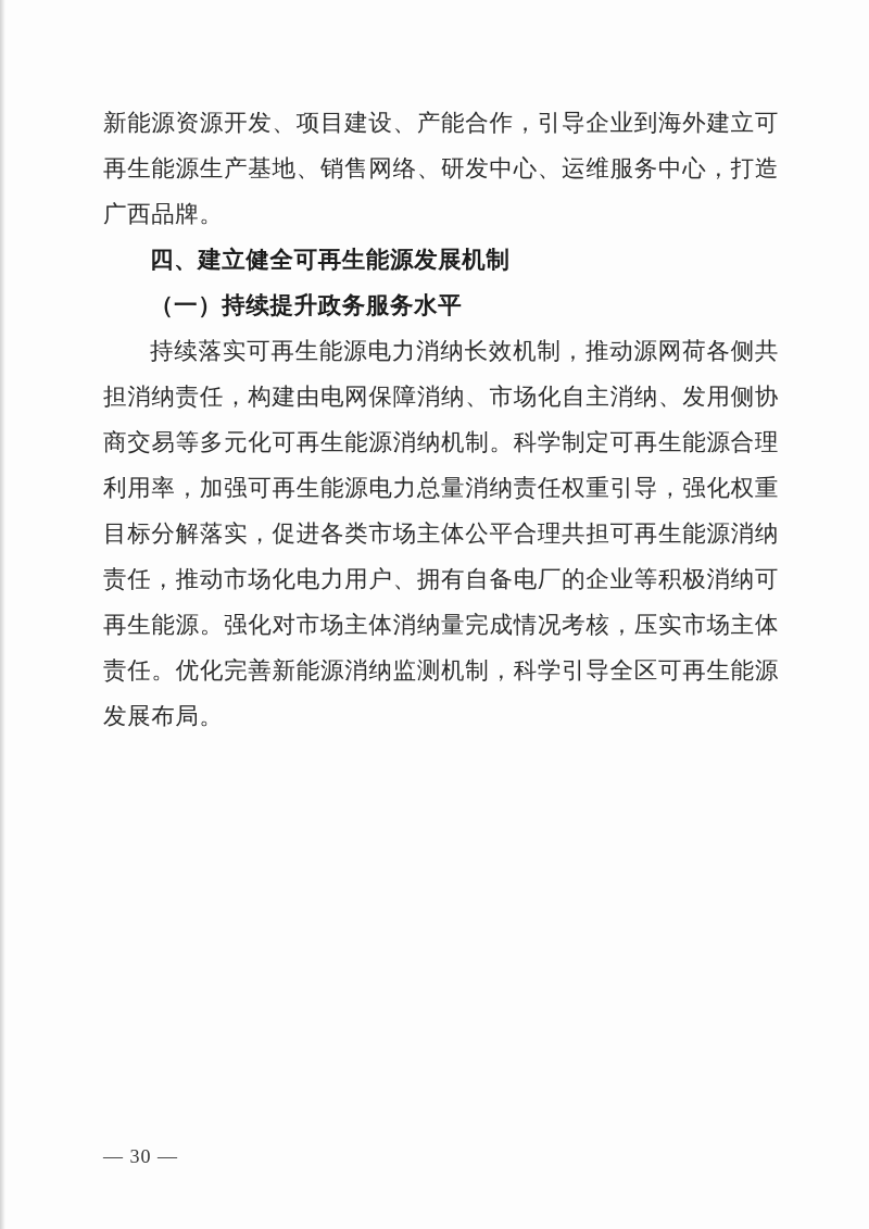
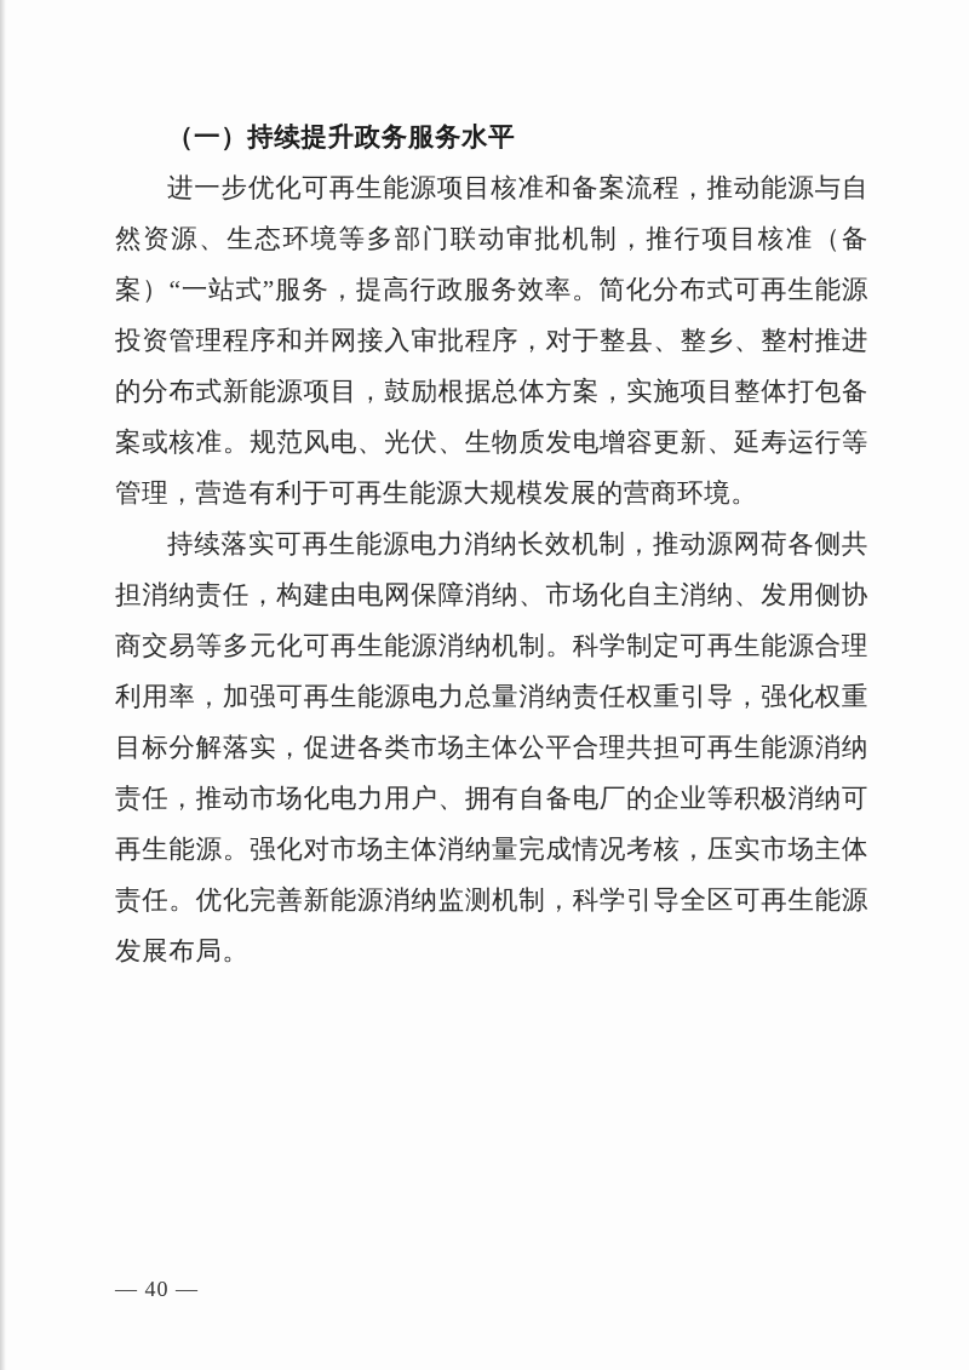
- 新能源资源开发、项目建设、产能合作，引导企业到海外建立可再生能源生产基地、销售网络、研发中心、运维服务中心，打造广西品牌。
- 四、建立健全可再生能源发展机制
  （一）持续提升政务服务水平
+ 进一步优化可再生能源项目核准和备案流程，推动能源与自然资源、生态环境等多部门联动审批机制，推行项目核准（备案）“一站式”服务，提高行政服务效率。简化分布式可再生能源投资管理程序和并网接入审批程序，对于整县、整乡、整村推进的分布式新能源项目，鼓励根据总体方案，实施项目整体打包备案或核准。规范风电、光伏、生物质发电增容更新、延寿运行等管理，营造有利于可再生能源大规模发展的营商环境。
  持续落实可再生能源电力消纳长效机制，推动源网荷各侧共担消纳责任，构建由电网保障消纳、市场化自主消纳、发用侧协商交易等多元化可再生能源消纳机制。科学制定可再生能源合理利用率，加强可再生能源电力总量消纳责任权重引导，强化权重目标分解落实，促进各类市场主体公平合理共担可再生能源消纳责任，推动市场化电力用户、拥有自备电厂的企业等积极消纳可再生能源。强化对市场主体消纳量完成情况考核，压实市场主体责任。优化完善新能源消纳监测机制，科学引导全区可再生能源发展布局。
- — 30 —
+ — 40 —
